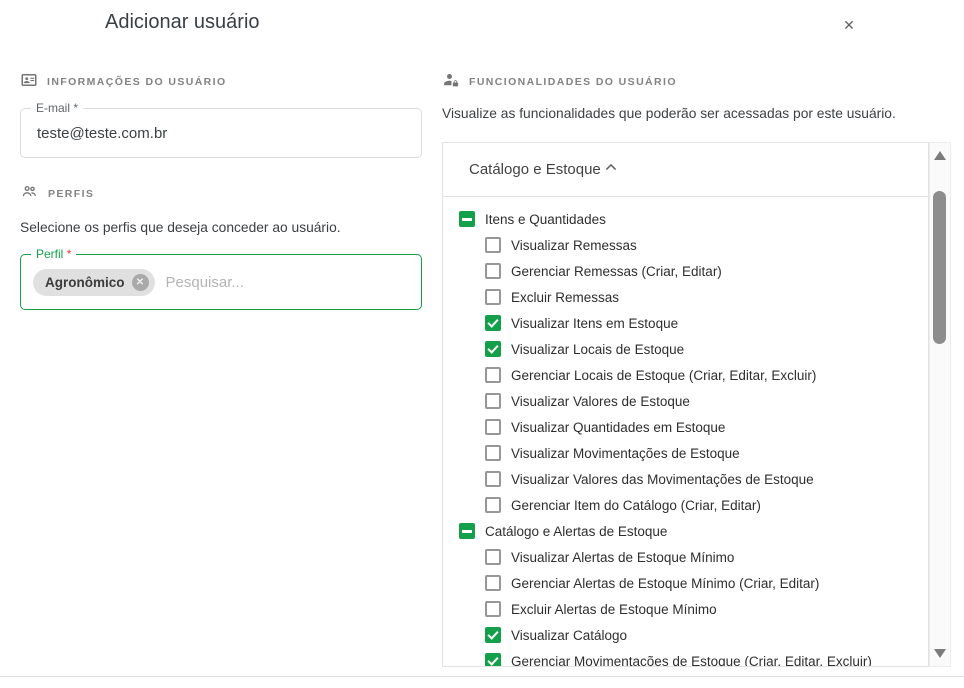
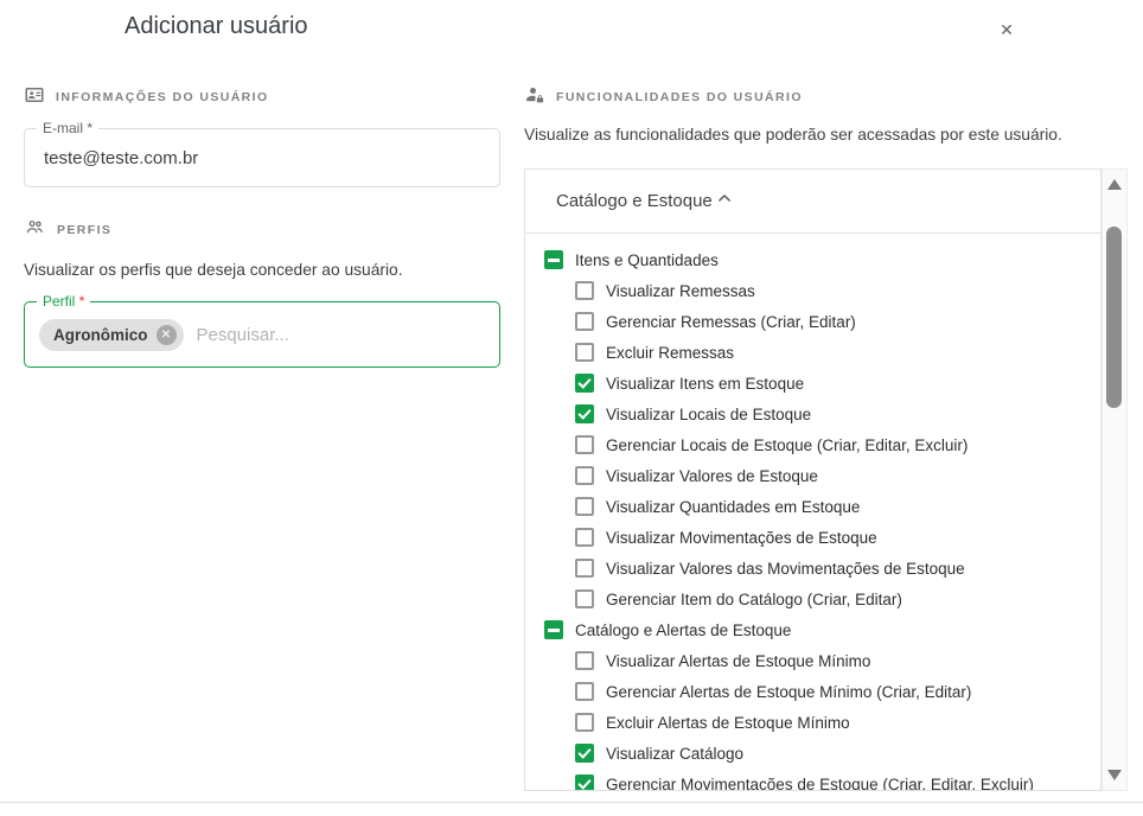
  Adicionar usuário
  ✕
  INFORMAÇÕES DO USUÁRIO
  E-mail *
  teste@teste.com.br
  PERFIS
- Selecione os perfis que deseja conceder ao usuário.
+ Visualizar os perfis que deseja conceder ao usuário.
  Perfil *
  Agronômico
  ✕
  Pesquisar...
  FUNCIONALIDADES DO USUÁRIO
  Visualize as funcionalidades que poderão ser acessadas por este usuário.
  Catálogo e Estoque
  Itens e Quantidades
  Visualizar Remessas
  Gerenciar Remessas (Criar, Editar)
  Excluir Remessas
  Visualizar Itens em Estoque
  Visualizar Locais de Estoque
  Gerenciar Locais de Estoque (Criar, Editar, Excluir)
  Visualizar Valores de Estoque
  Visualizar Quantidades em Estoque
  Visualizar Movimentações de Estoque
  Visualizar Valores das Movimentações de Estoque
  Gerenciar Item do Catálogo (Criar, Editar)
  Catálogo e Alertas de Estoque
  Visualizar Alertas de Estoque Mínimo
  Gerenciar Alertas de Estoque Mínimo (Criar, Editar)
  Excluir Alertas de Estoque Mínimo
  Visualizar Catálogo
  Gerenciar Movimentações de Estoque (Criar, Editar, Excluir)
